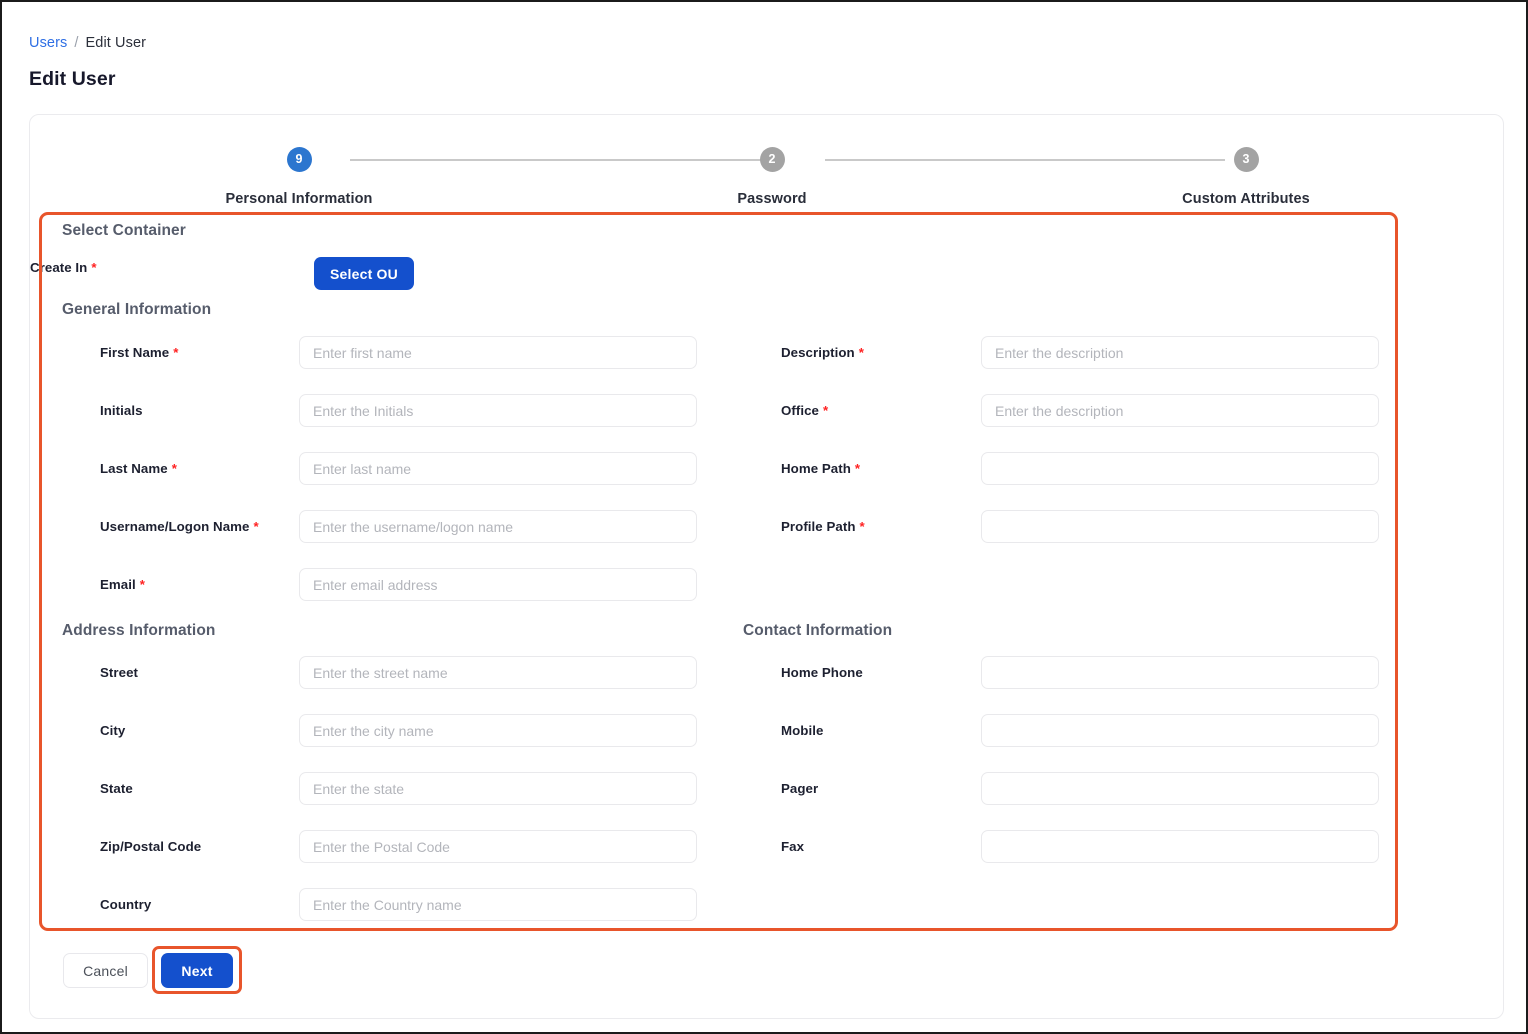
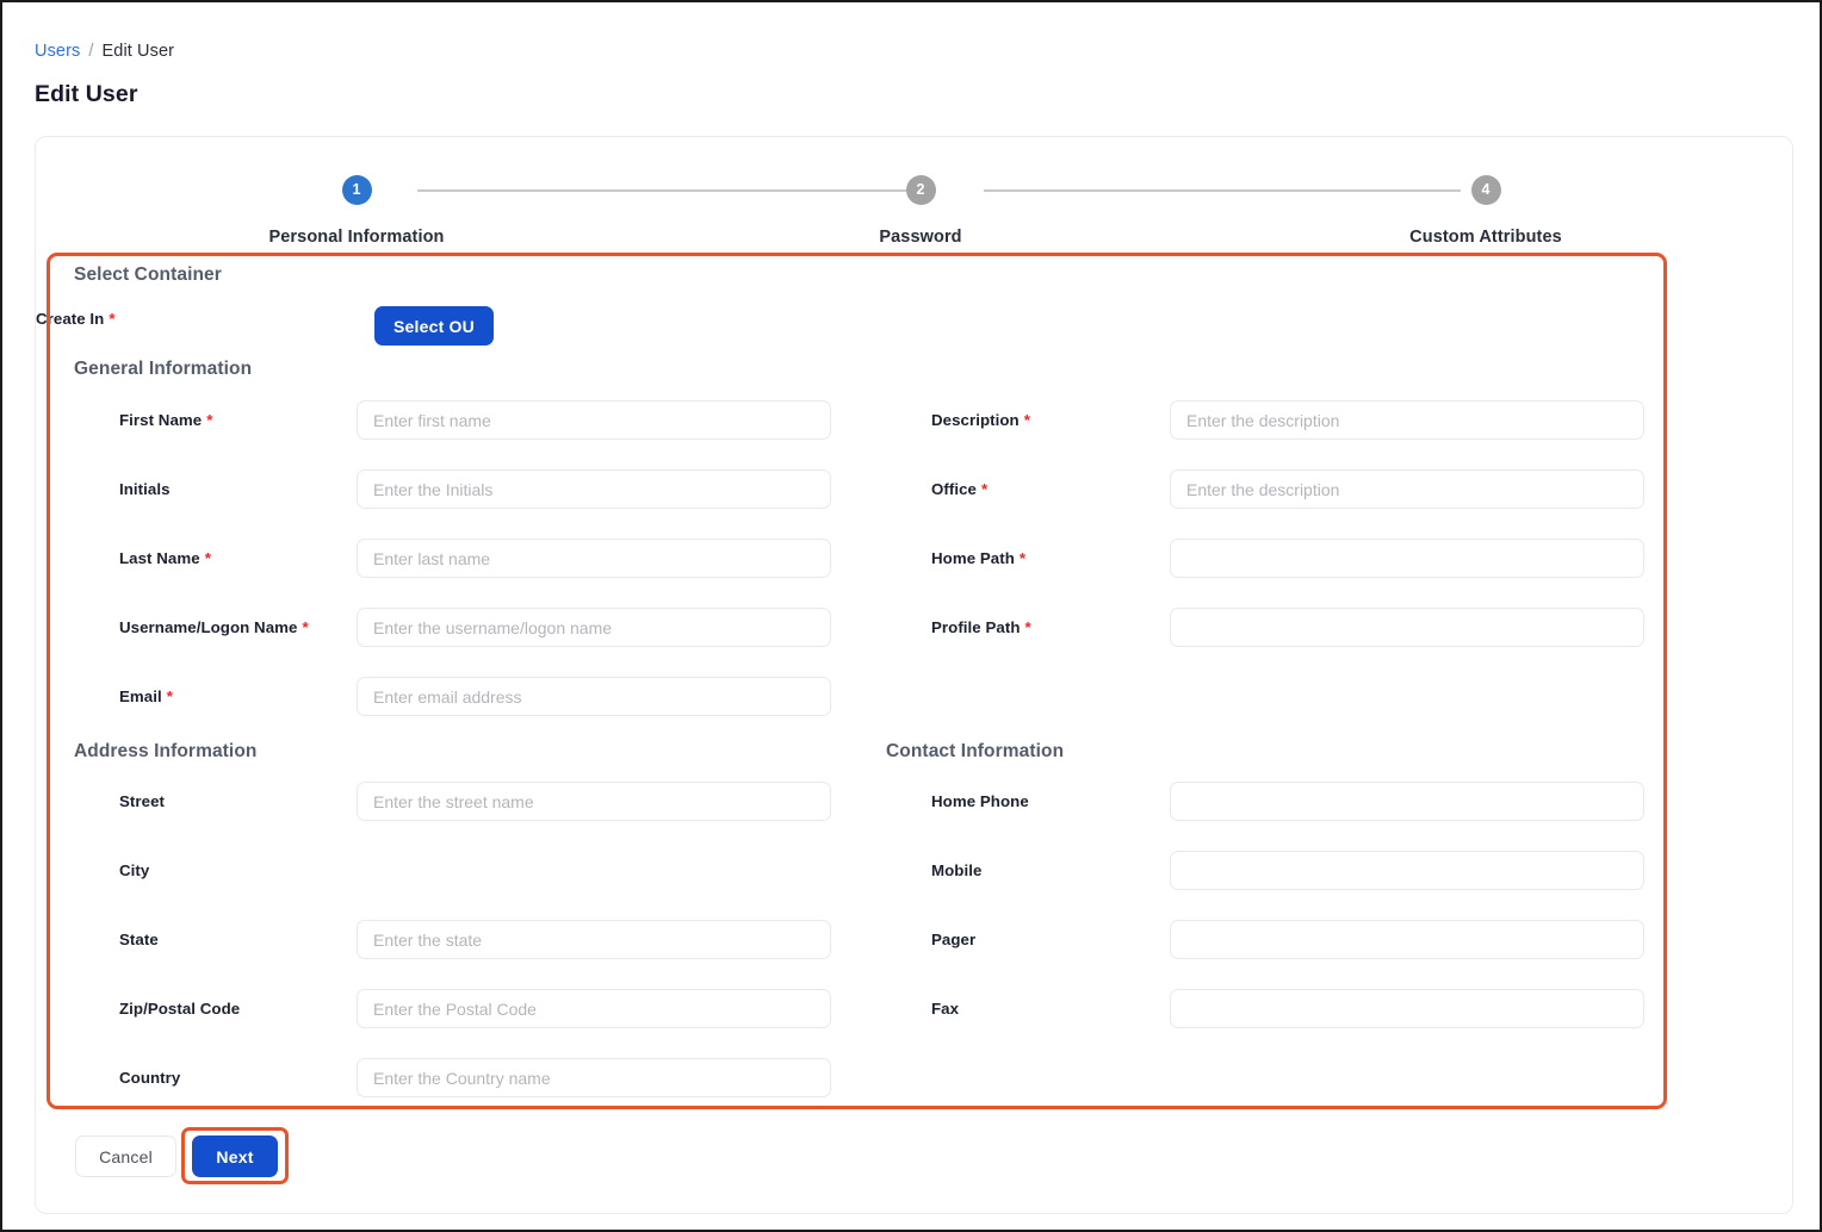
  Users
  /
  Edit User
  Edit User
- 9
+ 1
  Personal Information
  2
  Password
- 3
+ 4
  Custom Attributes
  Select Container
  Create In *
  Select OU
  General Information
  First Name *
  Enter first name
  Initials
  Enter the Initials
  Last Name *
  Enter last name
  Username/Logon Name *
  Enter the username/logon name
  Email *
  Enter email address
  Description *
  Enter the description
  Office *
  Enter the description
  Home Path *
  Profile Path *
  Address Information
  Contact Information
  Street
  Enter the street name
  City
- Enter the city name
  State
  Enter the state
  Zip/Postal Code
  Enter the Postal Code
  Country
  Enter the Country name
  Home Phone
  Mobile
  Pager
  Fax
  Cancel
  Next
